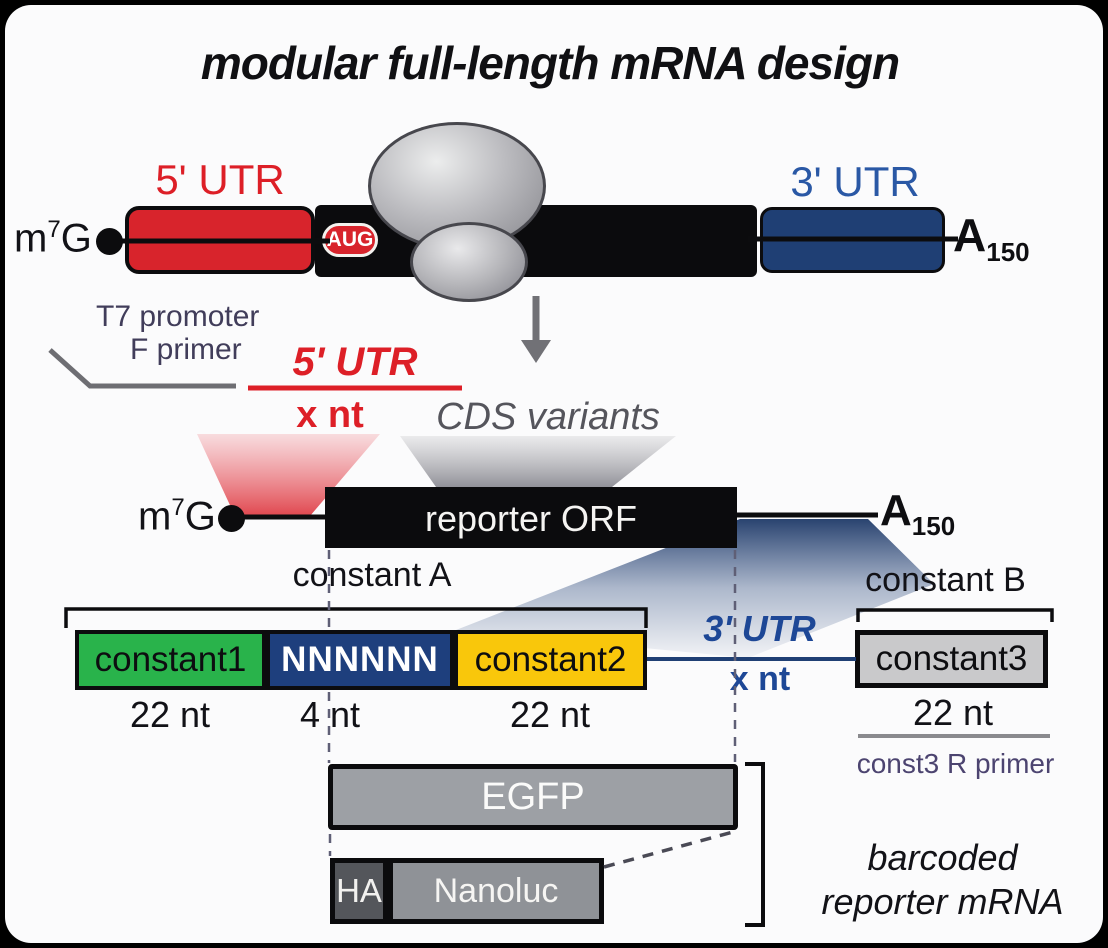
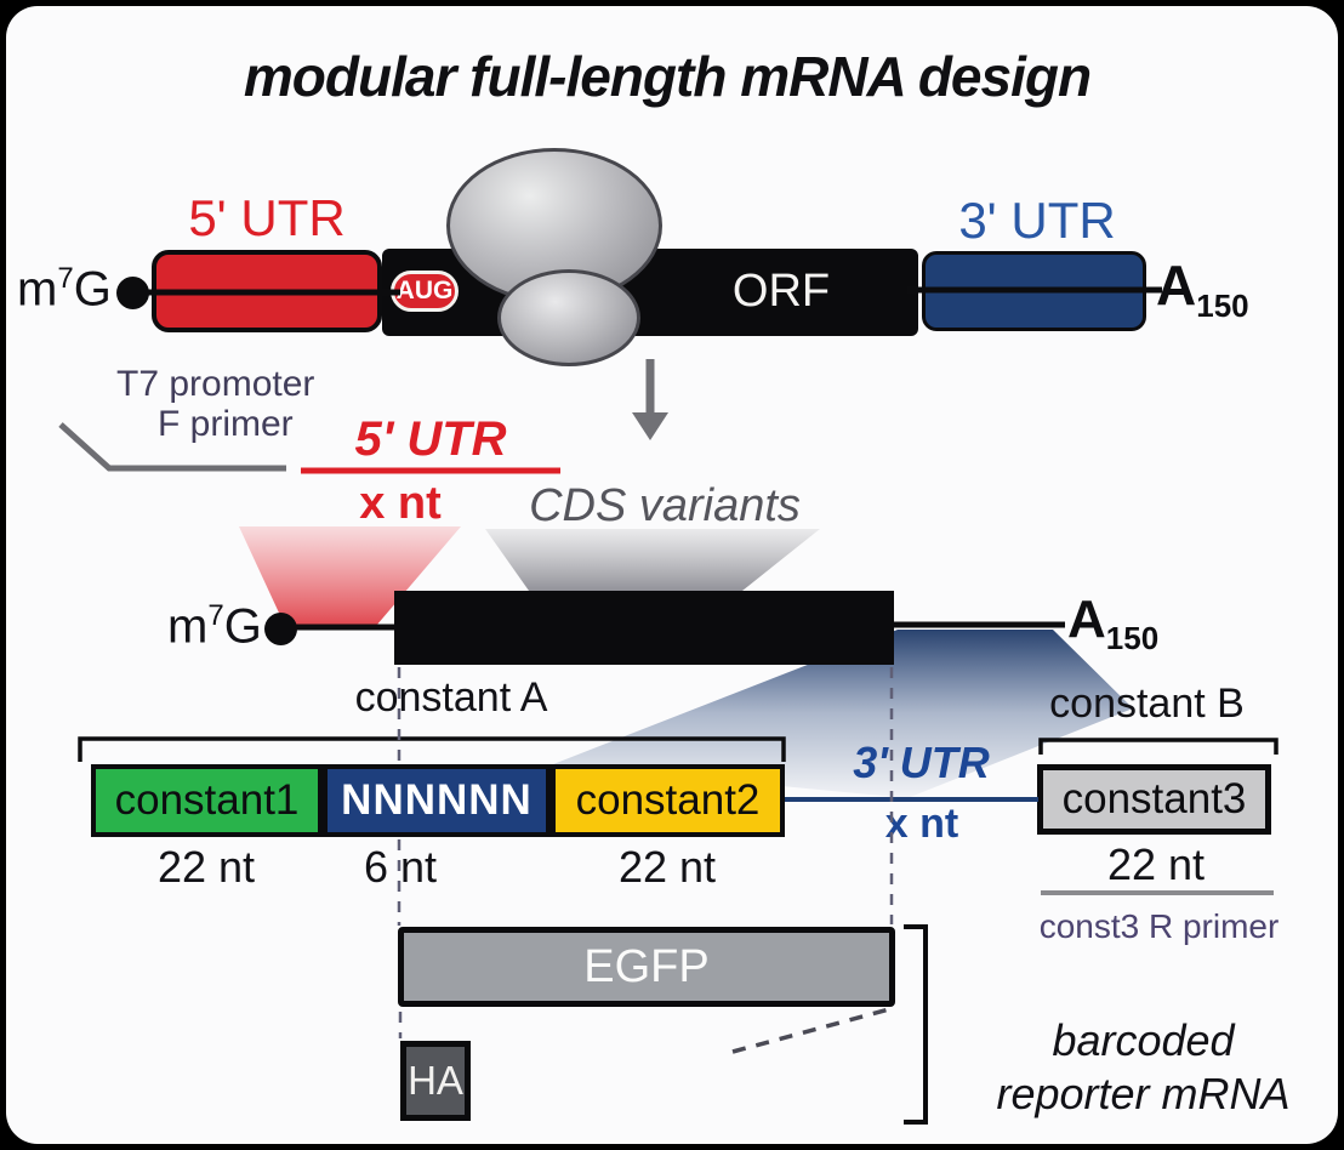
  m7G
  5' UTR
  AUG
+ ORF
  3' UTR
  A150
  T7 promoter
  F primer
  5' UTR
  x nt
  CDS variants
  m7G
- reporter ORF
  A150
  constant A
  constant B
  constant1
  NNNNNN
  constant2
  22 nt
- 4 nt
+ 6 nt
  22 nt
  3' UTR
  x nt
  constant3
  22 nt
  const3 R primer
  EGFP
  HA
- Nanoluc
  barcoded
  reporter mRNA
  modular full-length mRNA design
